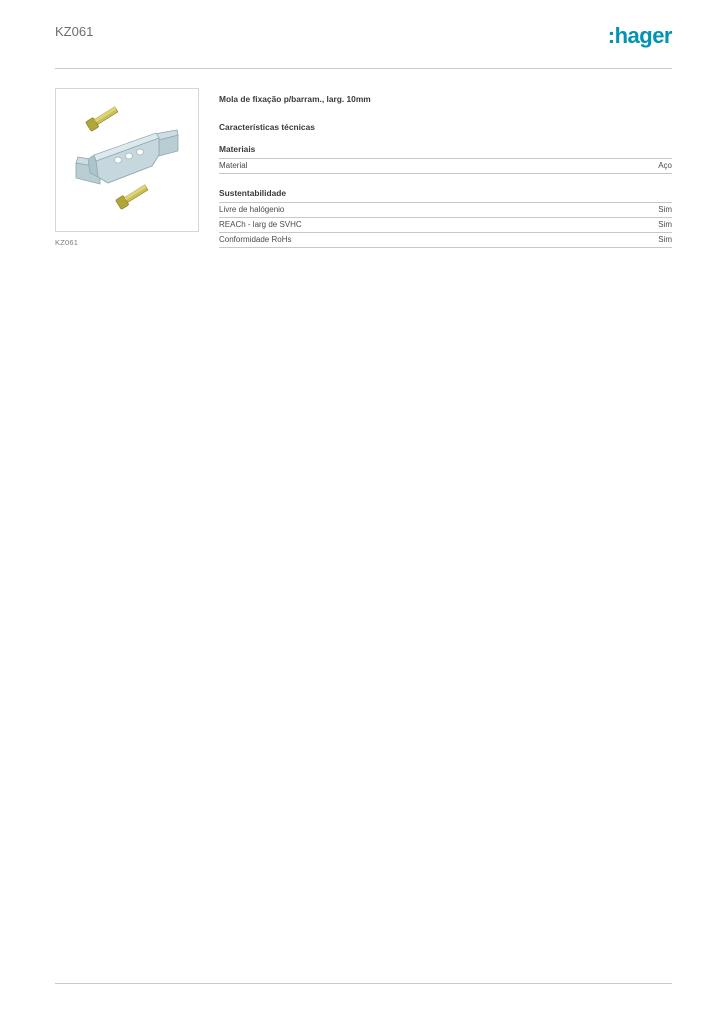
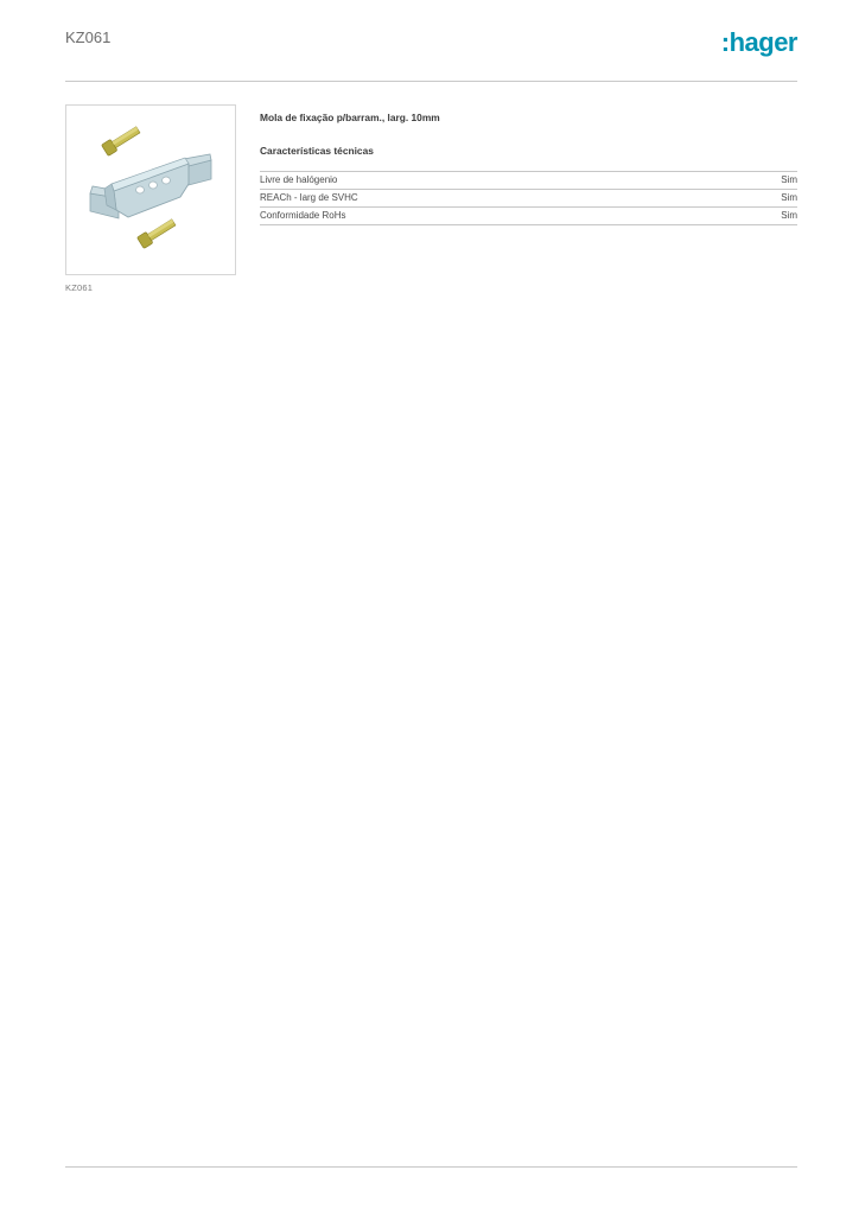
  KZ061
  :hager
  KZ061
  Mola de fixação p/barram., larg. 10mm
  Características técnicas
- Materiais
- Material
- Aço
- Sustentabilidade
  Livre de halógenio
  Sim
  REACh - larg de SVHC
  Sim
  Conformidade RoHs
  Sim
